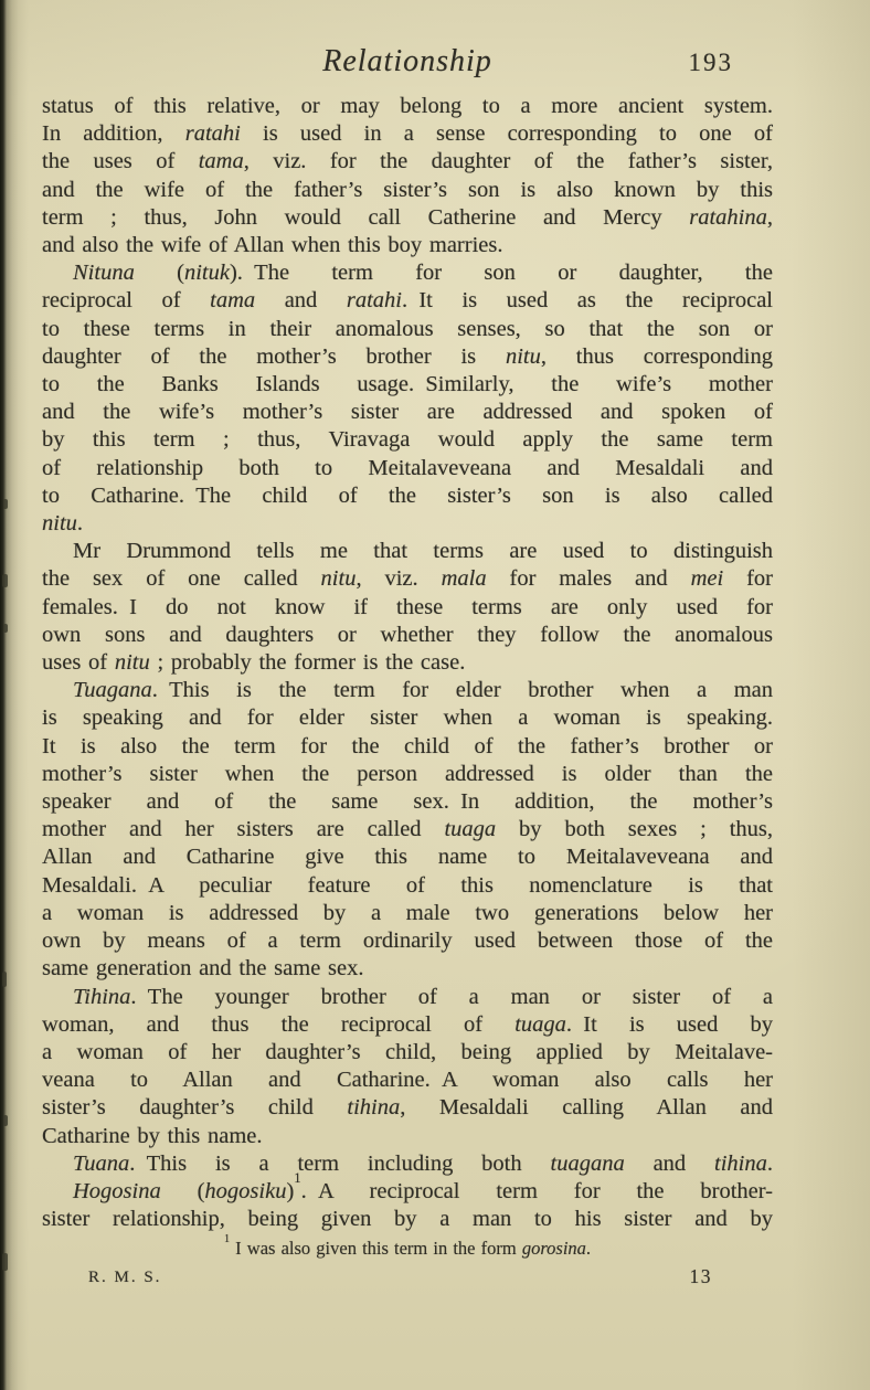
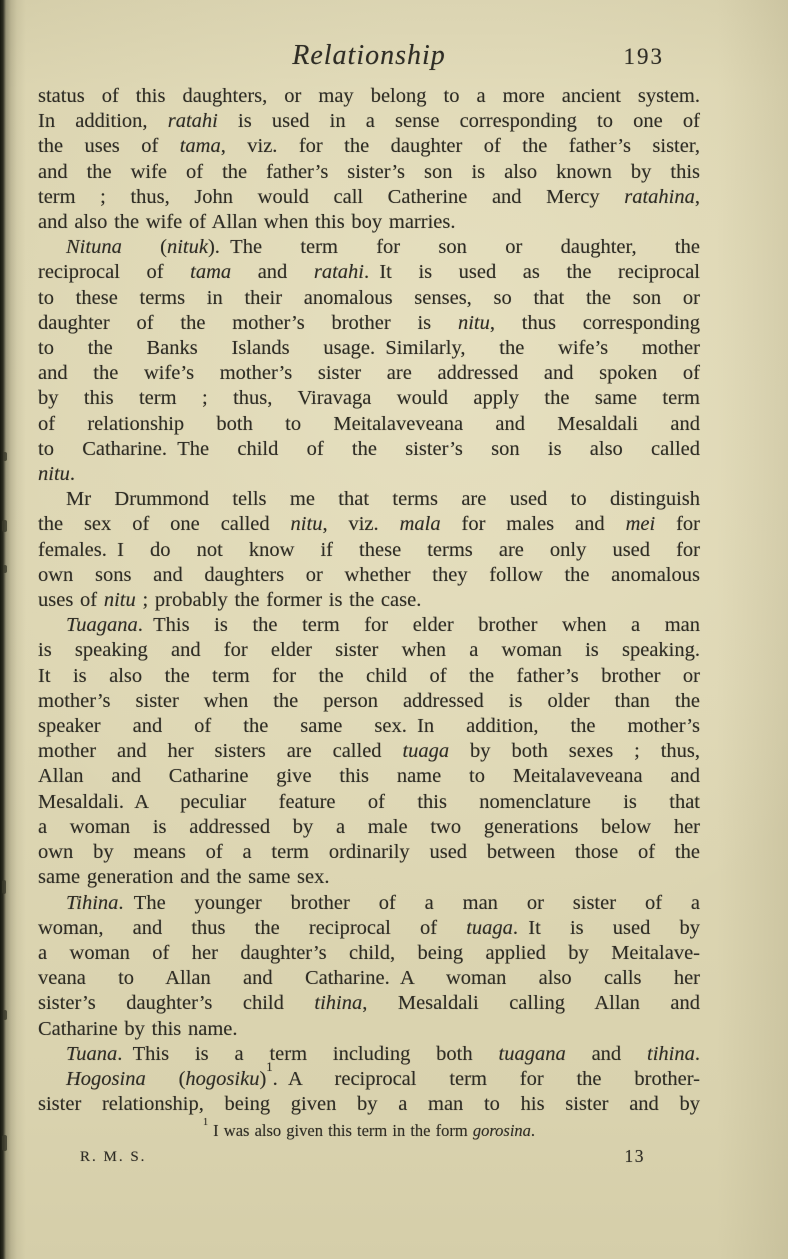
  Relationship
  193
- status of this relative, or may belong to a more ancient system.
+ status of this daughters, or may belong to a more ancient system.
  In addition, ratahi is used in a sense corresponding to one of
  the uses of tama, viz. for the daughter of the father’s sister,
  and the wife of the father’s sister’s son is also known by this
  term ; thus, John would call Catherine and Mercy ratahina,
  and also the wife of Allan when this boy marries.
  Nituna (nituk). The term for son or daughter, the
  reciprocal of tama and ratahi. It is used as the reciprocal
  to these terms in their anomalous senses, so that the son or
  daughter of the mother’s brother is nitu, thus corresponding
  to the Banks Islands usage. Similarly, the wife’s mother
  and the wife’s mother’s sister are addressed and spoken of
  by this term ; thus, Viravaga would apply the same term
  of relationship both to Meitalaveveana and Mesaldali and
  to Catharine. The child of the sister’s son is also called
  nitu.
  Mr Drummond tells me that terms are used to distinguish
  the sex of one called nitu, viz. mala for males and mei for
  females. I do not know if these terms are only used for
  own sons and daughters or whether they follow the anomalous
  uses of nitu ; probably the former is the case.
  Tuagana. This is the term for elder brother when a man
  is speaking and for elder sister when a woman is speaking.
  It is also the term for the child of the father’s brother or
  mother’s sister when the person addressed is older than the
  speaker and of the same sex. In addition, the mother’s
  mother and her sisters are called tuaga by both sexes ; thus,
  Allan and Catharine give this name to Meitalaveveana and
  Mesaldali. A peculiar feature of this nomenclature is that
  a woman is addressed by a male two generations below her
  own by means of a term ordinarily used between those of the
  same generation and the same sex.
  Tihina. The younger brother of a man or sister of a
  woman, and thus the reciprocal of tuaga. It is used by
  a woman of her daughter’s child, being applied by Meitalave-
  veana to Allan and Catharine. A woman also calls her
  sister’s daughter’s child tihina, Mesaldali calling Allan and
  Catharine by this name.
  Tuana. This is a term including both tuagana and tihina.
  Hogosina (hogosiku)1. A reciprocal term for the brother-
  sister relationship, being given by a man to his sister and by
  1 I was also given this term in the form gorosina.
  R. M. S.
  13
